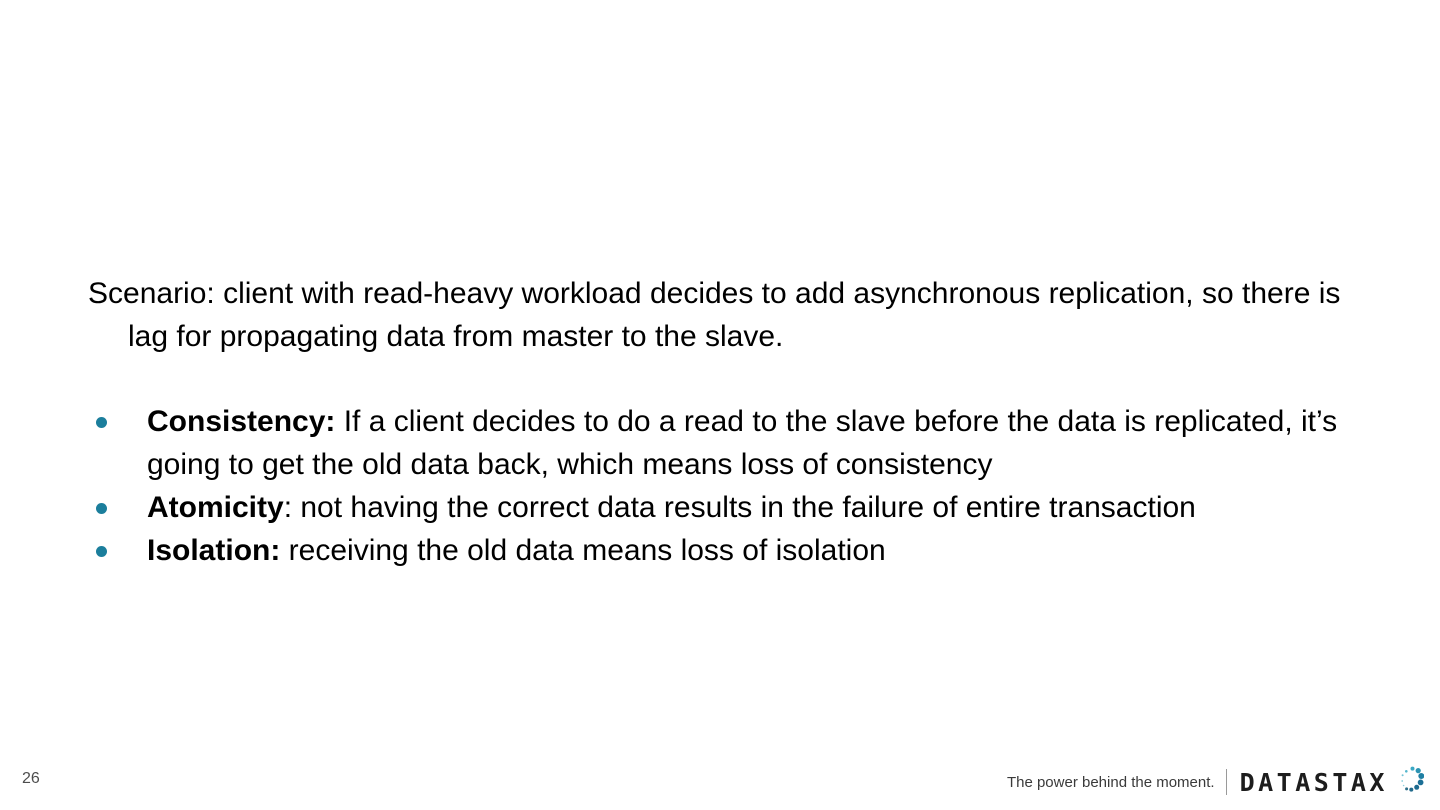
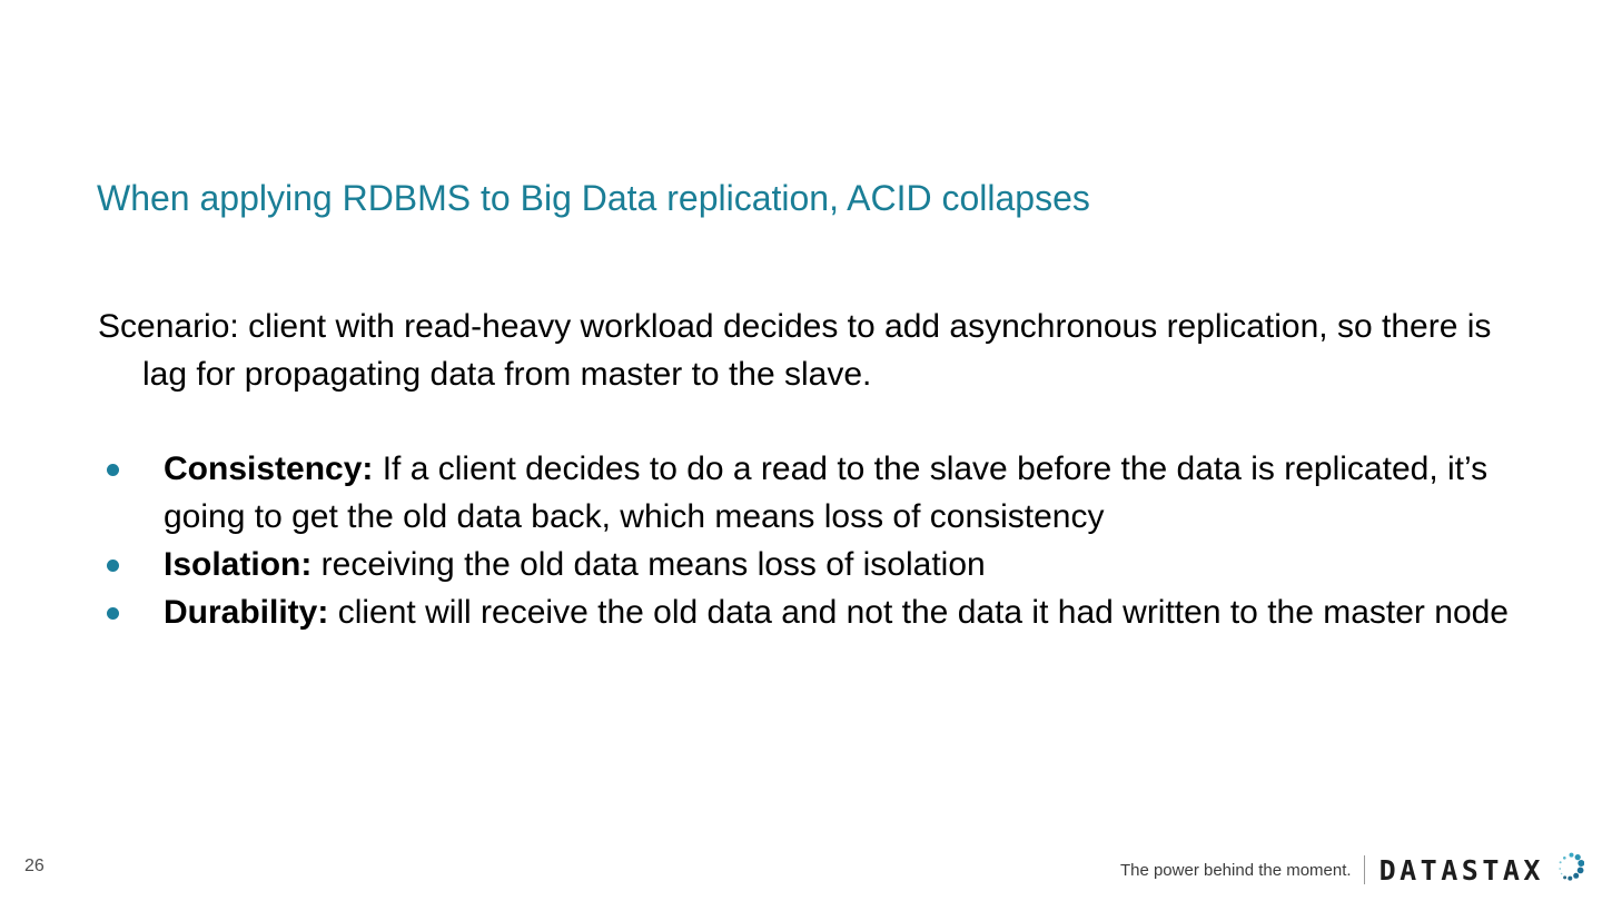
+ When applying RDBMS to Big Data replication, ACID collapses
  Scenario: client with read-heavy workload decides to add asynchronous replication, so there is lag for propagating data from master to the slave.
  Consistency: If a client decides to do a read to the slave before the data is replicated, it’s going to get the old data back, which means loss of consistency
- Atomicity: not having the correct data results in the failure of entire transaction
  Isolation: receiving the old data means loss of isolation
+ Durability: client will receive the old data and not the data it had written to the master node
  26
  The power behind the moment.
  DATASTAX
